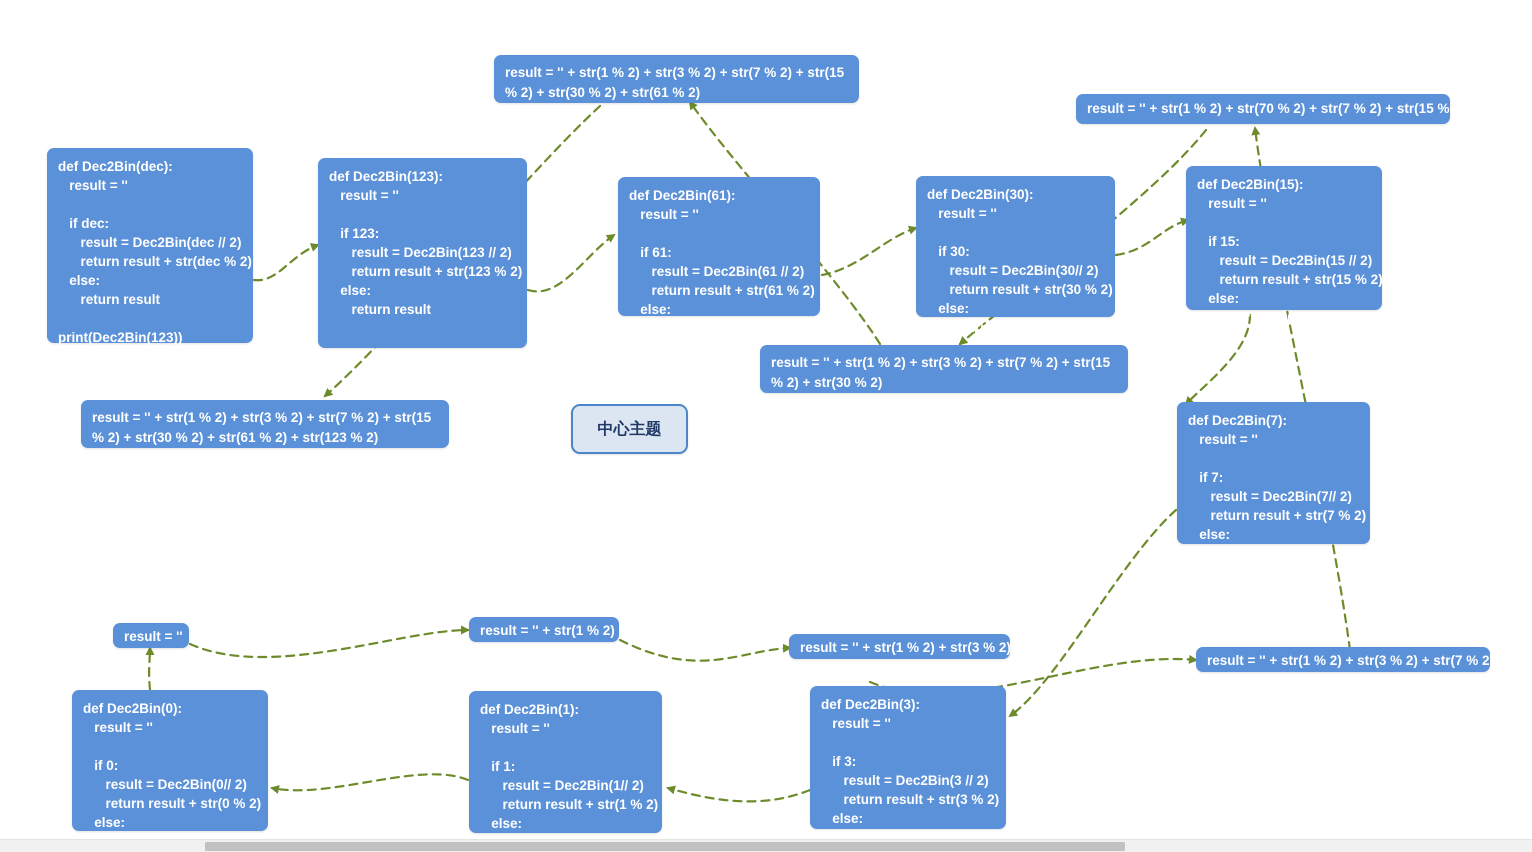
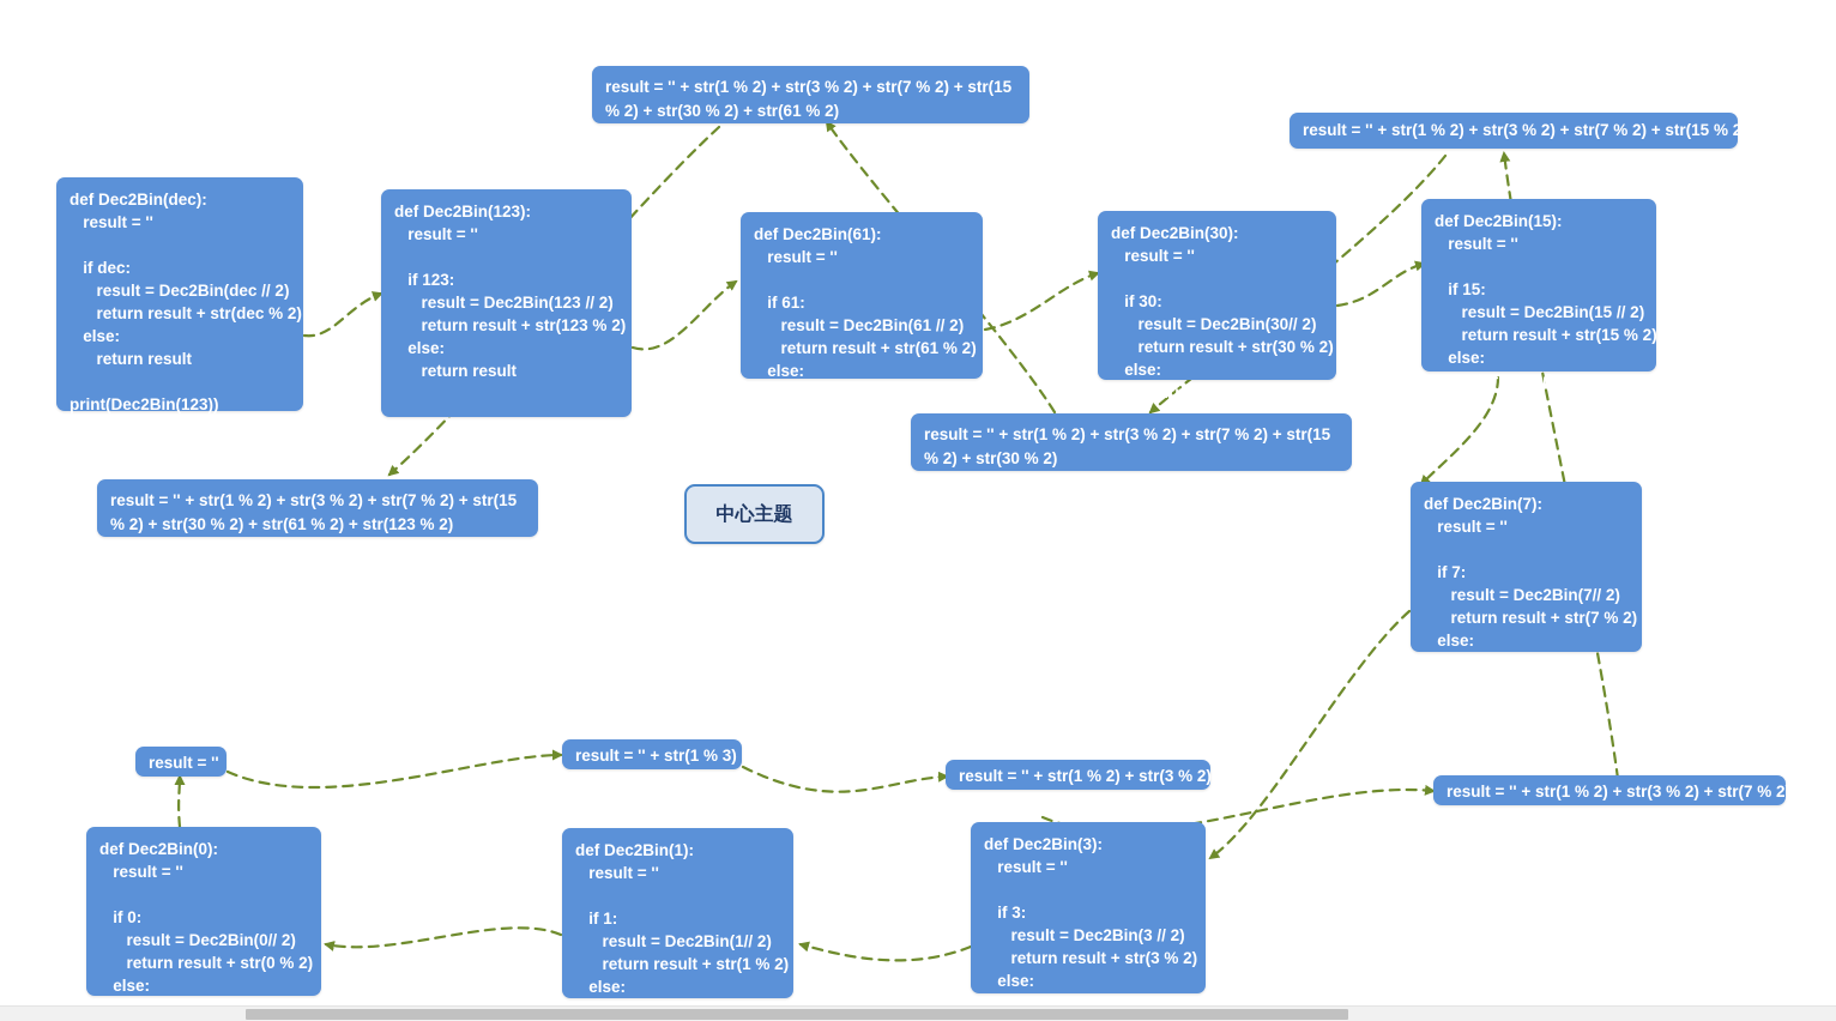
  def Dec2Bin(dec):
  result = ''
  if dec:
  result = Dec2Bin(dec // 2)
  return result + str(dec % 2)
  else:
  return result
  print(Dec2Bin(123))
  def Dec2Bin(123):
  result = ''
  if 123:
  result = Dec2Bin(123 // 2)
  return result + str(123 % 2)
  else:
  return result
  def Dec2Bin(61):
  result = ''
  if 61:
  result = Dec2Bin(61 // 2)
  return result + str(61 % 2)
  else:
  def Dec2Bin(30):
  result = ''
  if 30:
  result = Dec2Bin(30// 2)
  return result + str(30 % 2)
  else:
  return result
  def Dec2Bin(15):
  result = ''
  if 15:
  result = Dec2Bin(15 // 2)
  return result + str(15 % 2)
  else:
  return result
  def Dec2Bin(7):
  result = ''
  if 7:
  result = Dec2Bin(7// 2)
  return result + str(7 % 2)
  else:
  def Dec2Bin(3):
  result = ''
  if 3:
  result = Dec2Bin(3 // 2)
  return result + str(3 % 2)
  else:
  return result
  def Dec2Bin(1):
  result = ''
  if 1:
  result = Dec2Bin(1// 2)
  return result + str(1 % 2)
  else:
  def Dec2Bin(0):
  result = ''
  if 0:
  result = Dec2Bin(0// 2)
  return result + str(0 % 2)
  else:
  result = '' + str(1 % 2) + str(3 % 2) + str(7 % 2) + str(15 % 2) + str(30 % 2) + str(61 % 2)
- result = '' + str(1 % 2) + str(70 % 2) + str(7 % 2) + str(15 % 2)
+ result = '' + str(1 % 2) + str(3 % 2) + str(7 % 2) + str(15 % 2)
  result = '' + str(1 % 2) + str(3 % 2) + str(7 % 2) + str(15 % 2) + str(30 % 2)
  result = '' + str(1 % 2) + str(3 % 2) + str(7 % 2) + str(15 % 2) + str(30 % 2) + str(61 % 2) + str(123 % 2)
  result = ''
- result = '' + str(1 % 2)
+ result = '' + str(1 % 3)
  result = '' + str(1 % 2) + str(3 % 2)
  result = '' + str(1 % 2) + str(3 % 2) + str(7 % 2)
  中心主题
